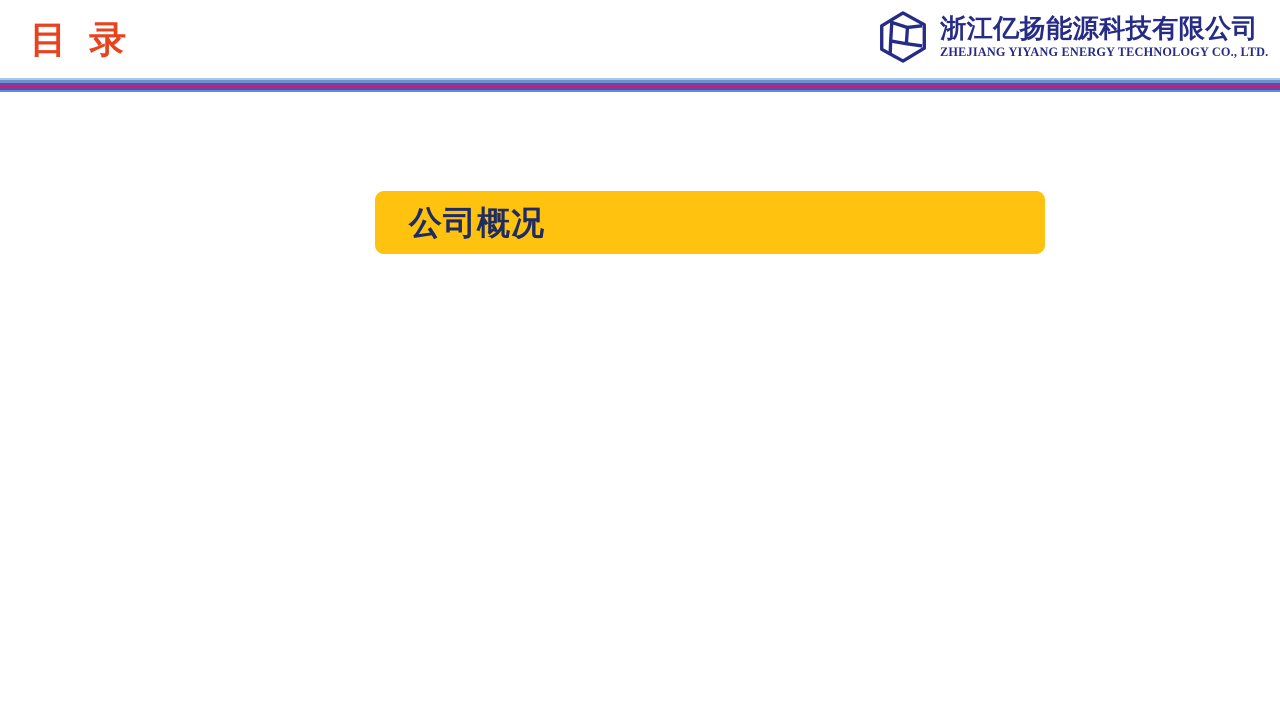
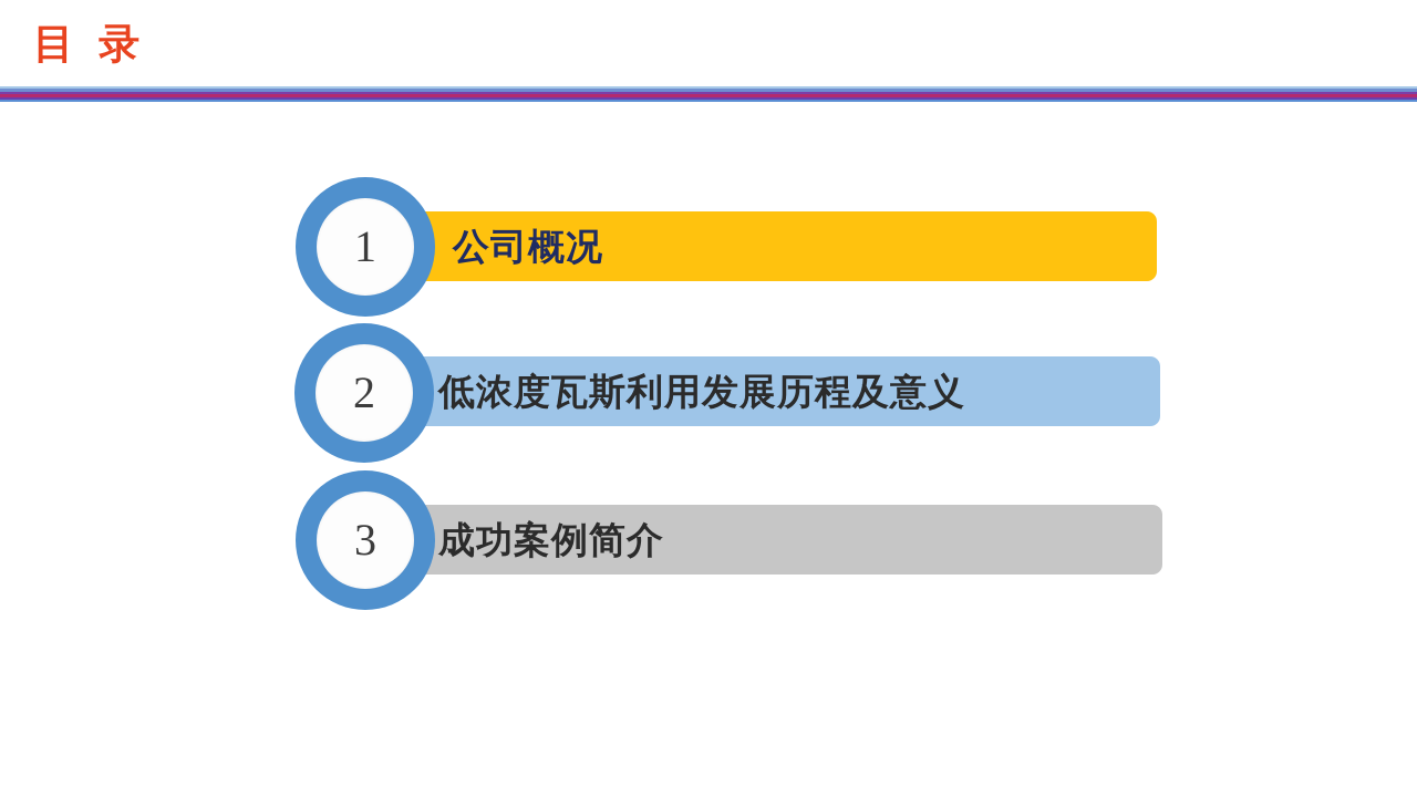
  目 录
- 浙江亿扬能源科技有限公司
- ZHEJIANG YIYANG ENERGY TECHNOLOGY CO., LTD.
  公司概况
+ 1
+ 低浓度瓦斯利用发展历程及意义
+ 2
+ 成功案例简介
+ 3
